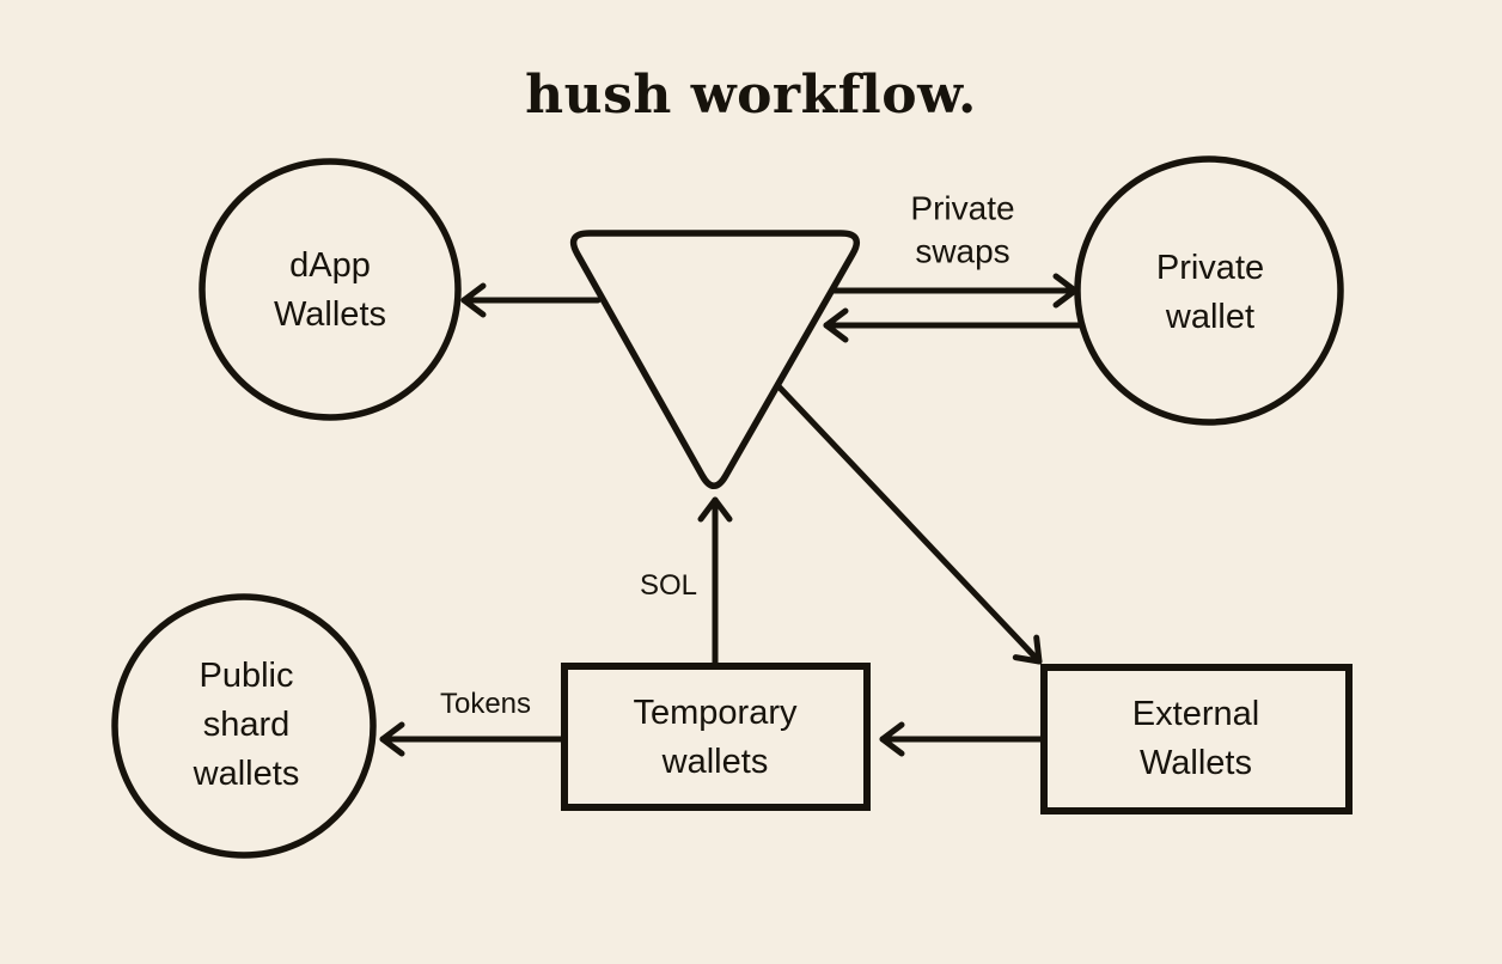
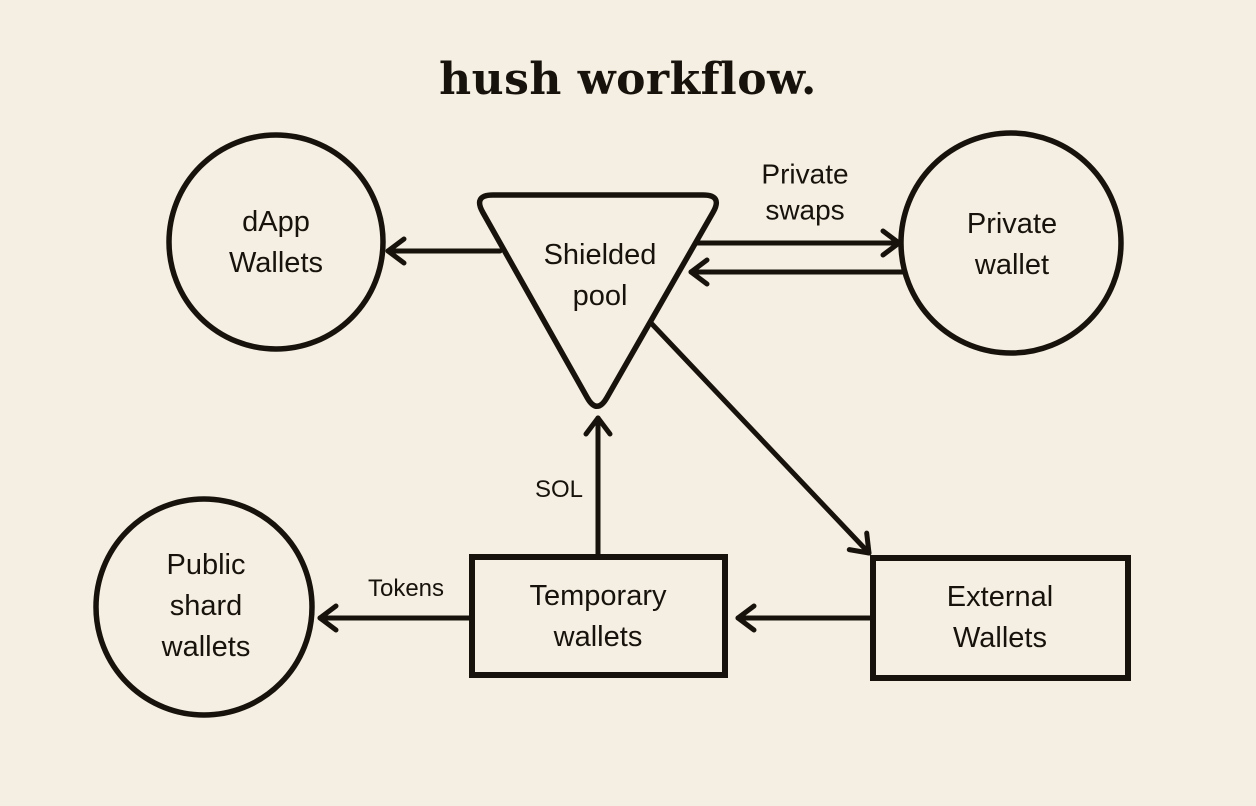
  hush workflow.
  dApp
  Wallets
+ Shielded
+ pool
  Private
  wallet
  Public
  shard
  wallets
  Temporary
  wallets
  External
  Wallets
  Private
  swaps
  SOL
  Tokens
